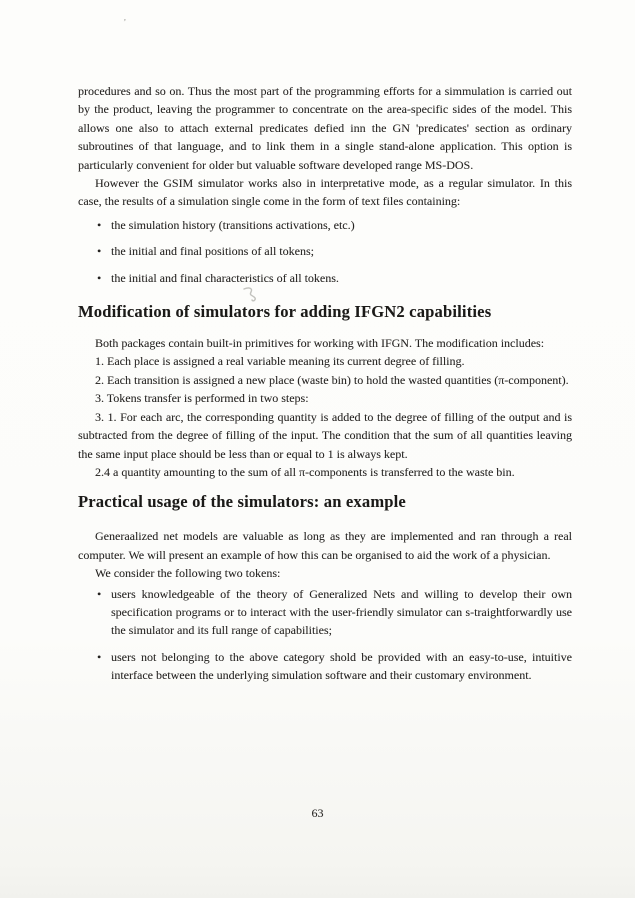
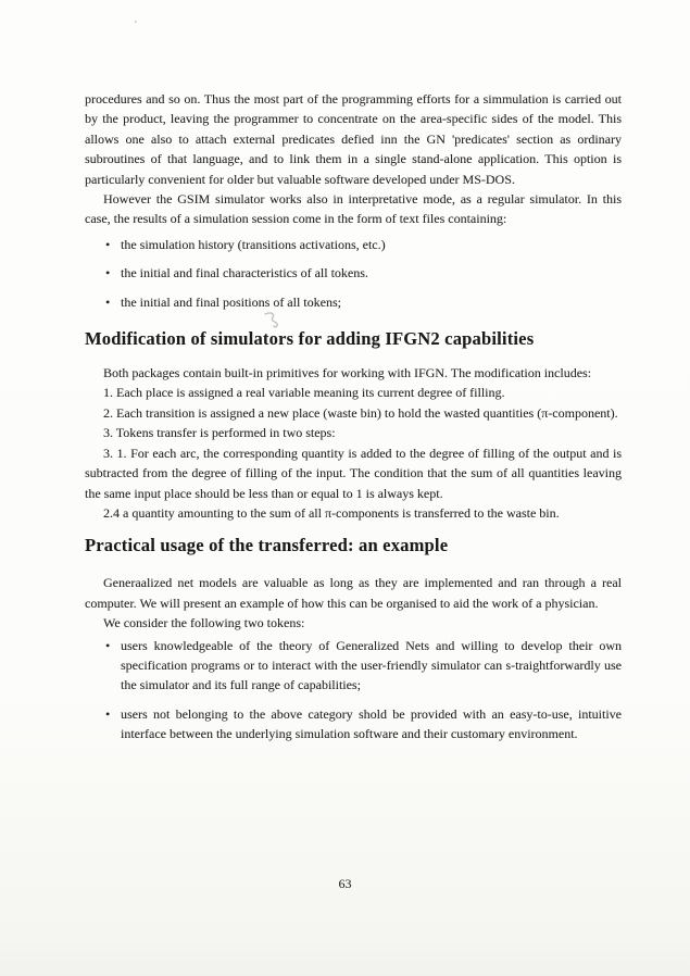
- procedures and so on. Thus the most part of the programming efforts for a simmulation is carried out by the product, leaving the programmer to concentrate on the area-specific sides of the model. This allows one also to attach external predicates defied inn the GN 'predicates' section as ordinary subroutines of that language, and to link them in a single stand-alone application. This option is particularly convenient for older but valuable software developed range MS-DOS.
+ procedures and so on. Thus the most part of the programming efforts for a simmulation is carried out by the product, leaving the programmer to concentrate on the area-specific sides of the model. This allows one also to attach external predicates defied inn the GN 'predicates' section as ordinary subroutines of that language, and to link them in a single stand-alone application. This option is particularly convenient for older but valuable software developed under MS-DOS.
- However the GSIM simulator works also in interpretative mode, as a regular simulator. In this case, the results of a simulation single come in the form of text files containing:
+ However the GSIM simulator works also in interpretative mode, as a regular simulator. In this case, the results of a simulation session come in the form of text files containing:
  •
  the simulation history (transitions activations, etc.)
  •
- the initial and final positions of all tokens;
+ the initial and final characteristics of all tokens.
  •
- the initial and final characteristics of all tokens.
+ the initial and final positions of all tokens;
  Modification of simulators for adding IFGN2 capabilities
  Both packages contain built-in primitives for working with IFGN. The modification includes:
  1. Each place is assigned a real variable meaning its current degree of filling.
  2. Each transition is assigned a new place (waste bin) to hold the wasted quantities (π-component).
  3. Tokens transfer is performed in two steps:
  3. 1. For each arc, the corresponding quantity is added to the degree of filling of the output and is subtracted from the degree of filling of the input. The condition that the sum of all quantities leaving the same input place should be less than or equal to 1 is always kept.
  2.4 a quantity amounting to the sum of all π-components is transferred to the waste bin.
- Practical usage of the simulators: an example
+ Practical usage of the transferred: an example
  Generaalized net models are valuable as long as they are implemented and ran through a real computer. We will present an example of how this can be organised to aid the work of a physician.
  We consider the following two tokens:
  •
  users knowledgeable of the theory of Generalized Nets and willing to develop their own specification programs or to interact with the user-friendly simulator can s-traightforwardly use the simulator and its full range of capabilities;
  •
  users not belonging to the above category shold be provided with an easy-to-use, intuitive interface between the underlying simulation software and their customary environment.
  63
